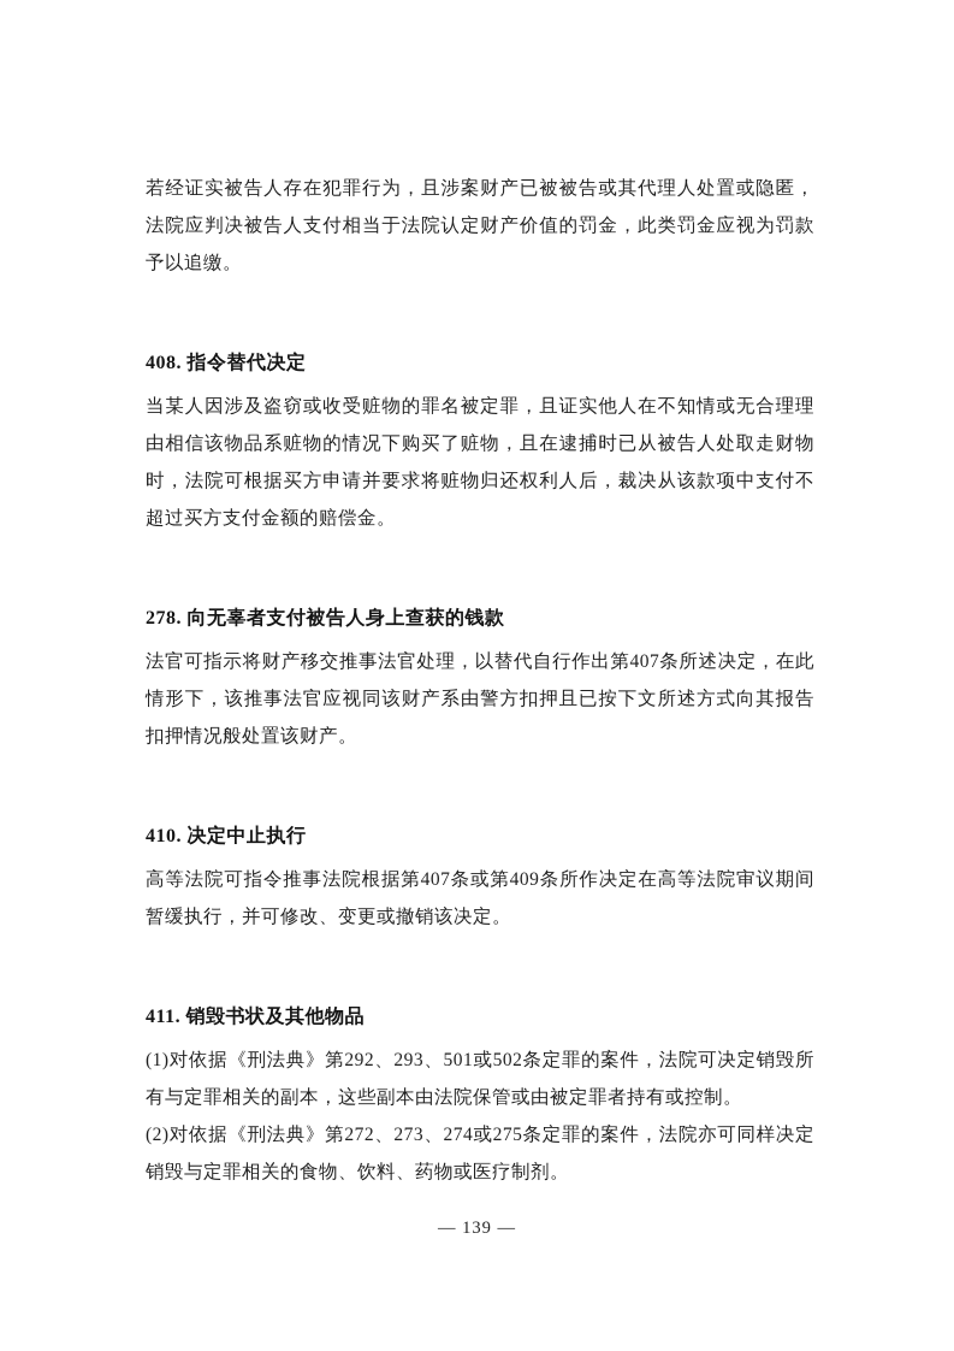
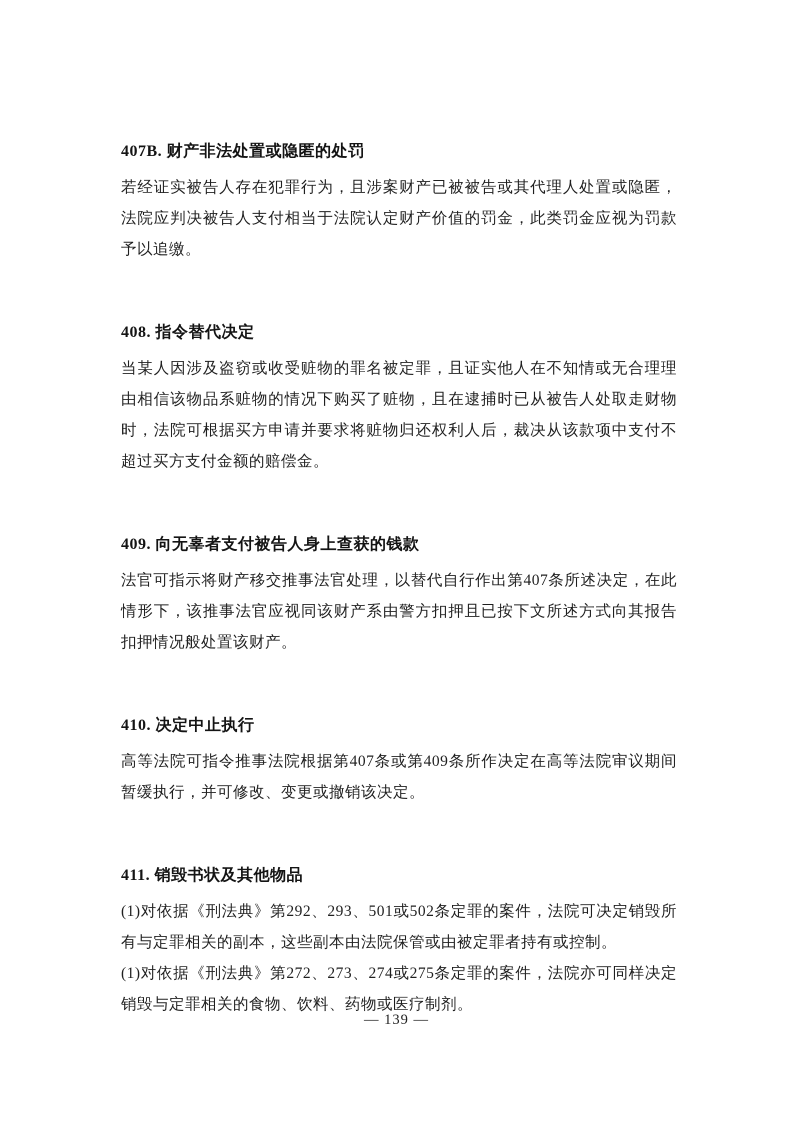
+ 407B. 财产非法处置或隐匿的处罚
  若经证实被告人存在犯罪行为，且涉案财产已被被告或其代理人处置或隐匿，法院应判决被告人支付相当于法院认定财产价值的罚金，此类罚金应视为罚款予以追缴。
  408. 指令替代决定
  当某人因涉及盗窃或收受赃物的罪名被定罪，且证实他人在不知情或无合理理由相信该物品系赃物的情况下购买了赃物，且在逮捕时已从被告人处取走财物时，法院可根据买方申请并要求将赃物归还权利人后，裁决从该款项中支付不超过买方支付金额的赔偿金。
- 278. 向无辜者支付被告人身上查获的钱款
+ 409. 向无辜者支付被告人身上查获的钱款
  法官可指示将财产移交推事法官处理，以替代自行作出第407条所述决定，在此情形下，该推事法官应视同该财产系由警方扣押且已按下文所述方式向其报告扣押情况般处置该财产。
  410. 决定中止执行
  高等法院可指令推事法院根据第407条或第409条所作决定在高等法院审议期间暂缓执行，并可修改、变更或撤销该决定。
  411. 销毁书状及其他物品
  (1)对依据《刑法典》第292、293、501或502条定罪的案件，法院可决定销毁所有与定罪相关的副本，这些副本由法院保管或由被定罪者持有或控制。
- (2)对依据《刑法典》第272、273、274或275条定罪的案件，法院亦可同样决定销毁与定罪相关的食物、饮料、药物或医疗制剂。
+ (1)对依据《刑法典》第272、273、274或275条定罪的案件，法院亦可同样决定销毁与定罪相关的食物、饮料、药物或医疗制剂。
  — 139 —
